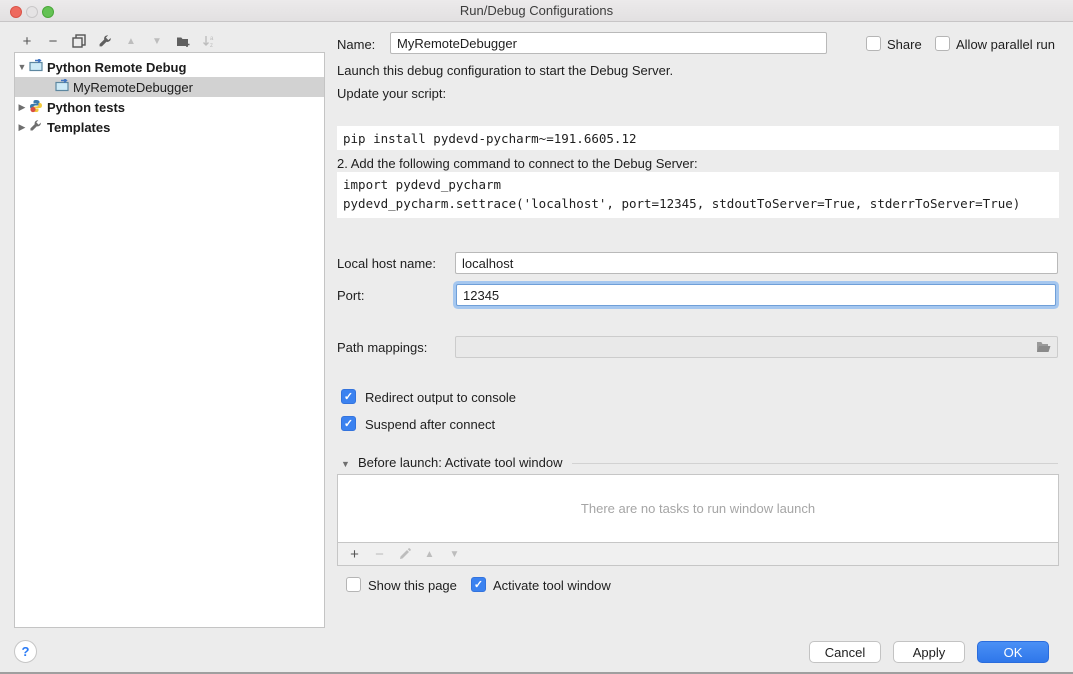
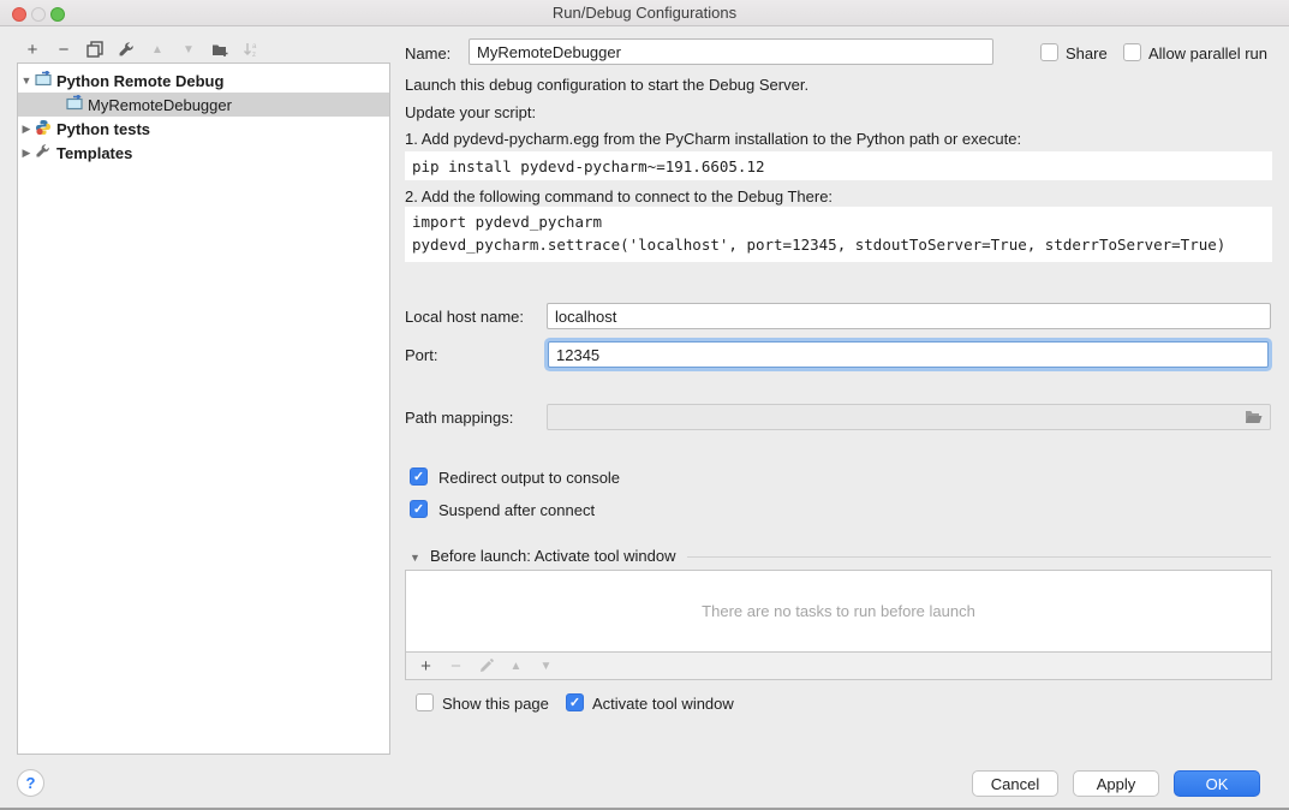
  Run/Debug Configurations
  +
  −
  ▲
  ▼
  ▼
  Python Remote Debug
  MyRemoteDebugger
  ▶
  Python tests
  ▶
  Templates
  Name:
  MyRemoteDebugger
  Share
  Allow parallel run
  Launch this debug configuration to start the Debug Server.
  Update your script:
+ 1. Add pydevd-pycharm.egg from the PyCharm installation to the Python path or execute:
  pip install pydevd-pycharm~=191.6605.12
- 2. Add the following command to connect to the Debug Server:
+ 2. Add the following command to connect to the Debug There:
  import pydevd_pycharm pydevd_pycharm.settrace('localhost', port=12345, stdoutToServer=True, stderrToServer=True)
  Local host name:
  localhost
  Port:
  12345
  Path mappings:
  Redirect output to console
  Suspend after connect
  ▼
  Before launch: Activate tool window
- There are no tasks to run window launch
+ There are no tasks to run before launch
  +
  −
  ▲
  ▼
  Show this page
  Activate tool window
  ?
  Cancel
  Apply
  OK
